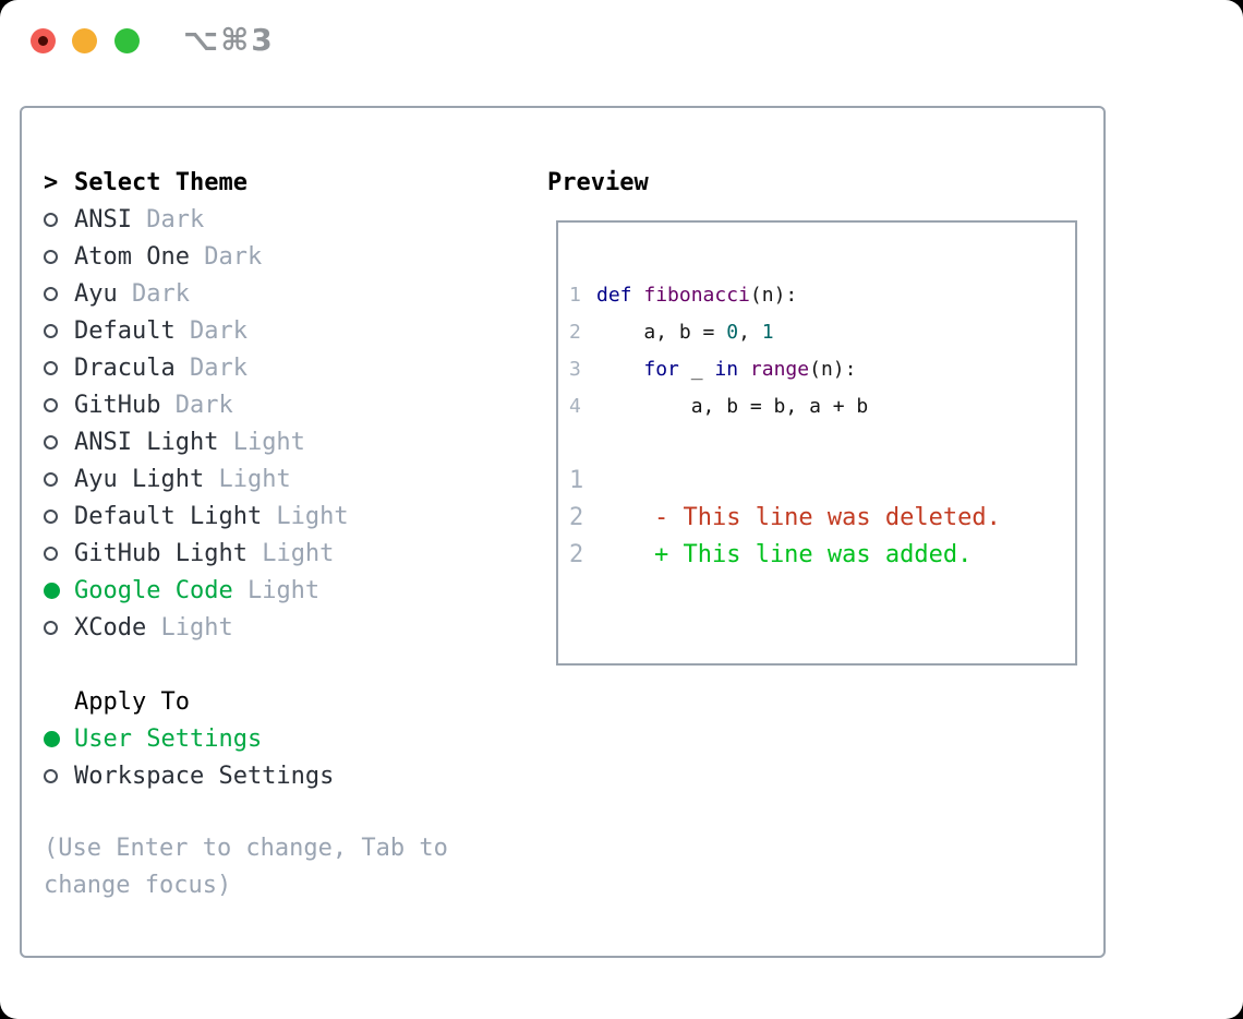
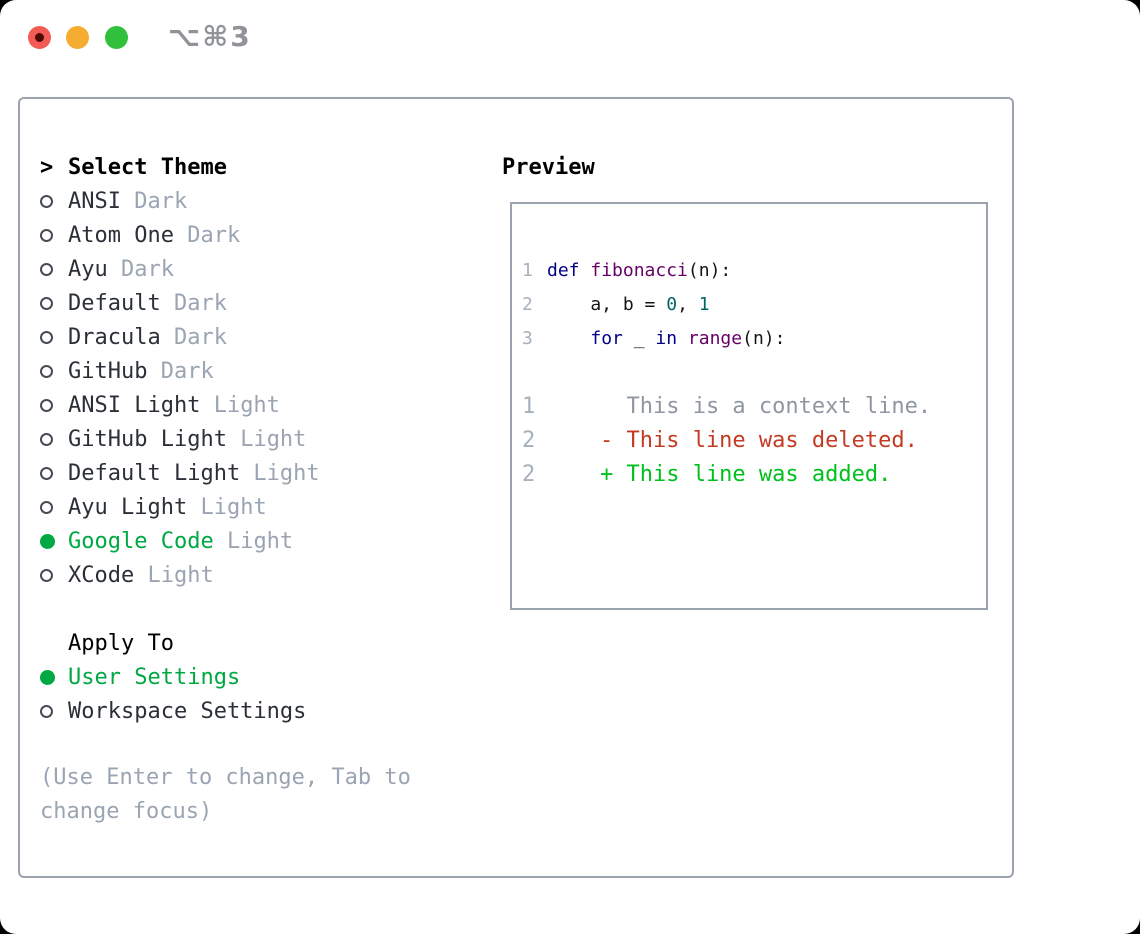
  ⌥⌘3
  >
  Select Theme
  ANSI
  Dark
  Atom One
  Dark
  Ayu
  Dark
  Default
  Dark
  Dracula
  Dark
  GitHub
  Dark
  ANSI Light
  Light
- Ayu Light
+ GitHub Light
  Light
  Default Light
  Light
- GitHub Light
+ Ayu Light
  Light
  Google Code
  Light
  XCode
  Light
  Apply To
  User Settings
  Workspace Settings
  (Use Enter to change, Tab to change focus)
  Preview
  1
  def fibonacci(n):
  2
  a, b = 0, 1
  3
  for _ in range(n):
- 4
- a, b = b, a + b
  1
+ This is a context line.
  2
  - This line was deleted.
  2
  + This line was added.
